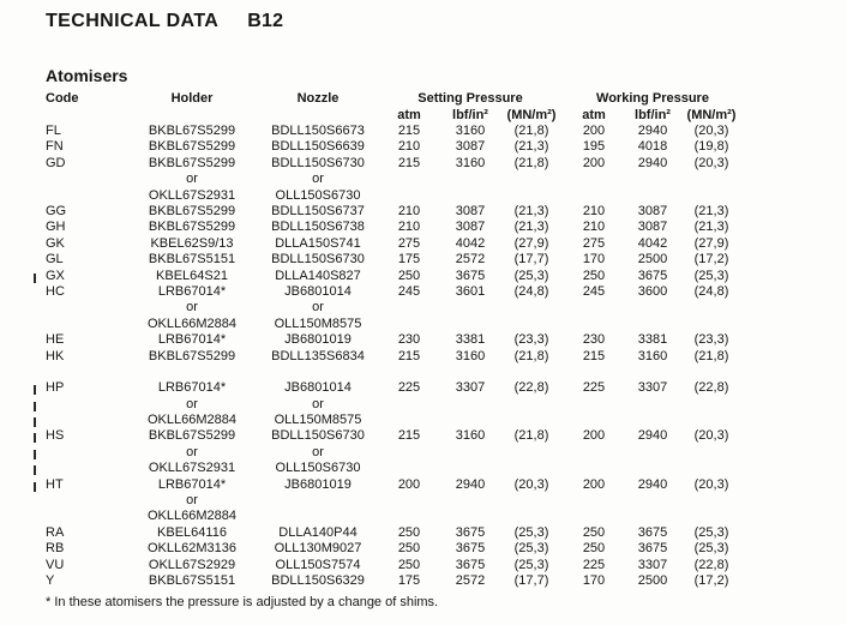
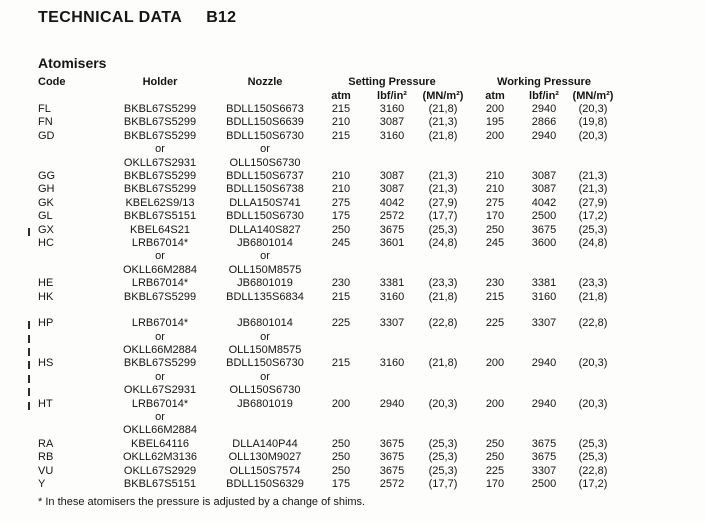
  TECHNICAL DATA B12
  Atomisers
  Code	Holder	Nozzle	Setting Pressure	Working Pressure
  			atm	lbf/in²	(MN/m²)	atm	lbf/in²	(MN/m²)
  FL	BKBL67S5299	BDLL150S6673	215	3160	(21,8)	200	2940	(20,3)
- FN	BKBL67S5299	BDLL150S6639	210	3087	(21,3)	195	4018	(19,8)
+ FN	BKBL67S5299	BDLL150S6639	210	3087	(21,3)	195	2866	(19,8)
  GD	BKBL67S5299	BDLL150S6730	215	3160	(21,8)	200	2940	(20,3)
  	or	or
  	OKLL67S2931	OLL150S6730
  GG	BKBL67S5299	BDLL150S6737	210	3087	(21,3)	210	3087	(21,3)
  GH	BKBL67S5299	BDLL150S6738	210	3087	(21,3)	210	3087	(21,3)
  GK	KBEL62S9/13	DLLA150S741	275	4042	(27,9)	275	4042	(27,9)
  GL	BKBL67S5151	BDLL150S6730	175	2572	(17,7)	170	2500	(17,2)
  GX	KBEL64S21	DLLA140S827	250	3675	(25,3)	250	3675	(25,3)
  HC	LRB67014*	JB6801014	245	3601	(24,8)	245	3600	(24,8)
  	or	or
  	OKLL66M2884	OLL150M8575
  HE	LRB67014*	JB6801019	230	3381	(23,3)	230	3381	(23,3)
  HK	BKBL67S5299	BDLL135S6834	215	3160	(21,8)	215	3160	(21,8)
  HP	LRB67014*	JB6801014	225	3307	(22,8)	225	3307	(22,8)
  	or	or
  	OKLL66M2884	OLL150M8575
  HS	BKBL67S5299	BDLL150S6730	215	3160	(21,8)	200	2940	(20,3)
  	or	or
  	OKLL67S2931	OLL150S6730
  HT	LRB67014*	JB6801019	200	2940	(20,3)	200	2940	(20,3)
  	or
  	OKLL66M2884
  RA	KBEL64116	DLLA140P44	250	3675	(25,3)	250	3675	(25,3)
  RB	OKLL62M3136	OLL130M9027	250	3675	(25,3)	250	3675	(25,3)
  VU	OKLL67S2929	OLL150S7574	250	3675	(25,3)	225	3307	(22,8)
  Y	BKBL67S5151	BDLL150S6329	175	2572	(17,7)	170	2500	(17,2)
  * In these atomisers the pressure is adjusted by a change of shims.
